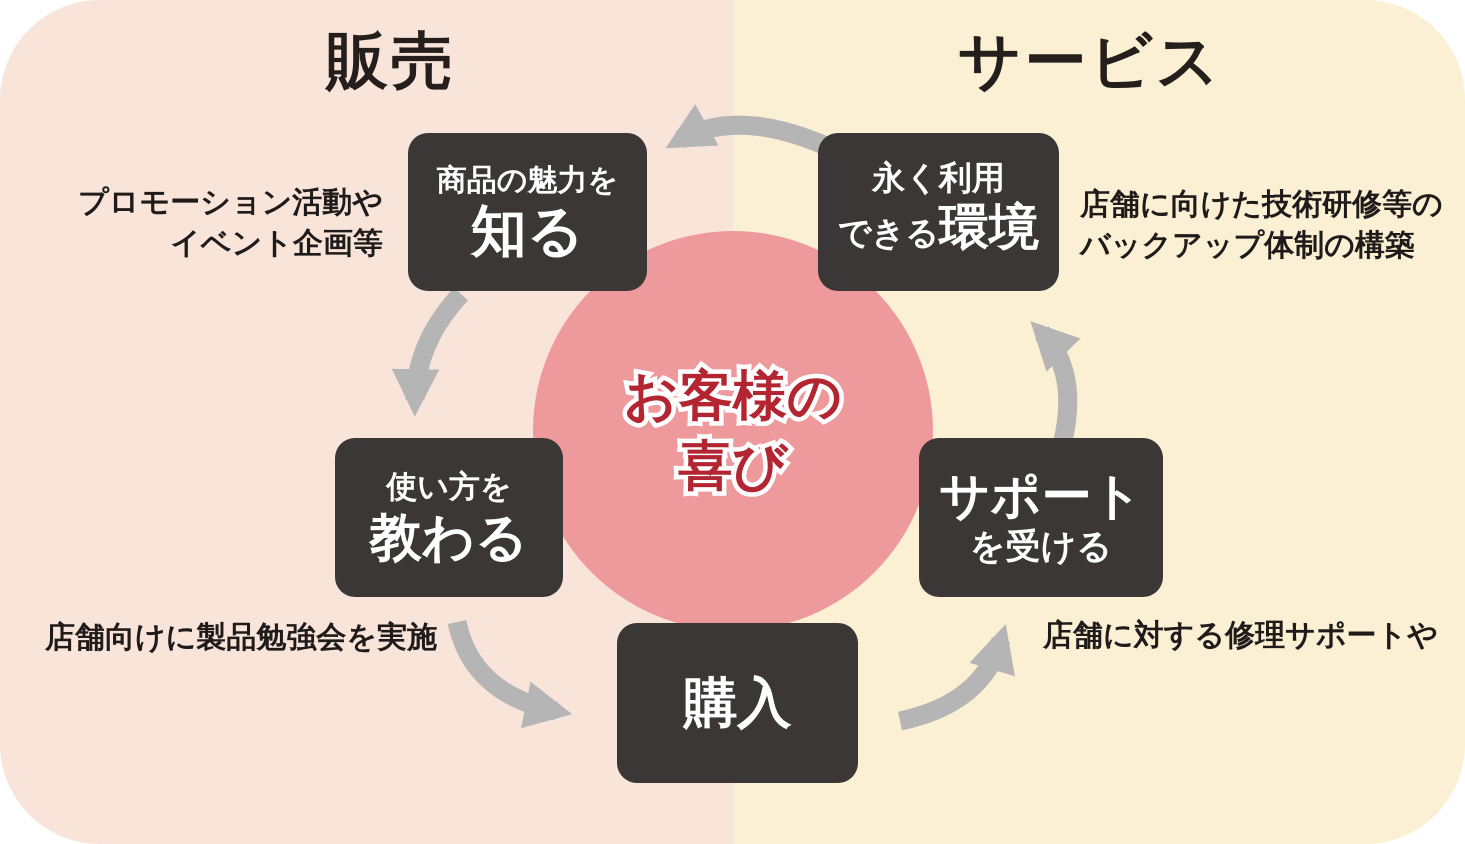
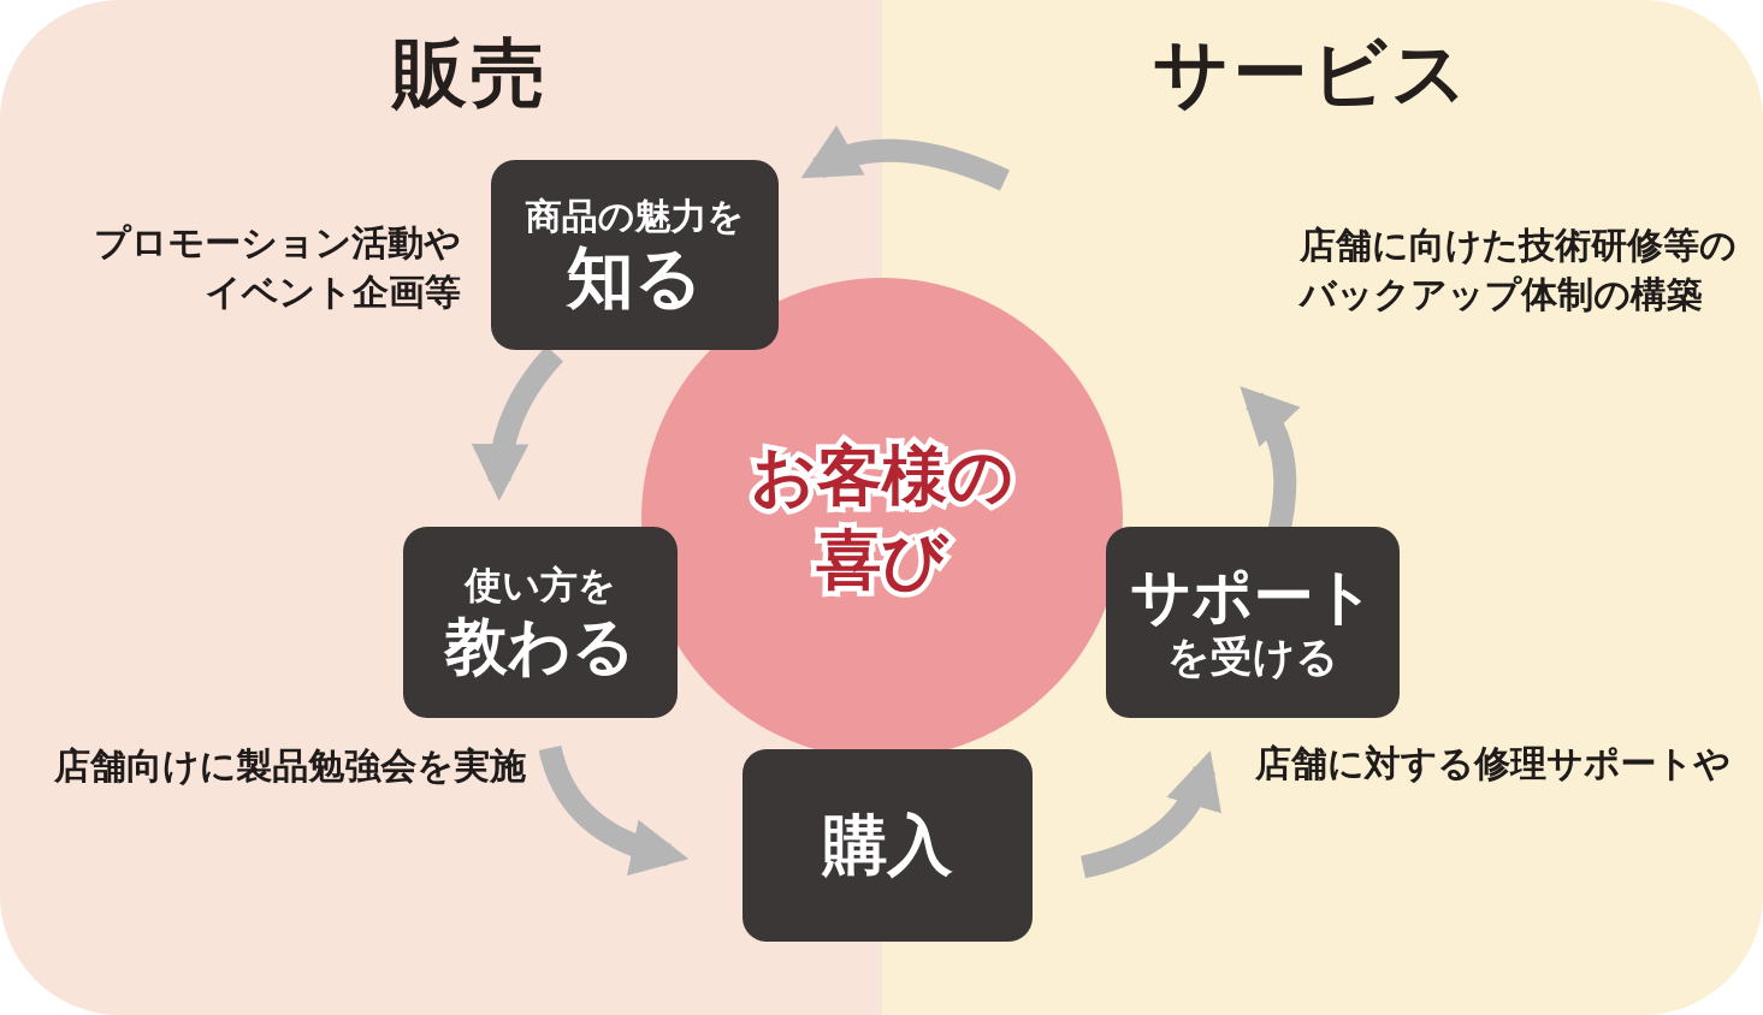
  販売
  サービス
  お客様の
  喜び
  商品の魅力を
  知る
- 永く利用
- できる環境
  使い方を
  教わる
  サポート
  を受ける
  購入
  プロモーション活動や
  イベント企画等
  店舗に向けた技術研修等の
  バックアップ体制の構築
  店舗向けに製品勉強会を実施
  店舗に対する修理サポートや
